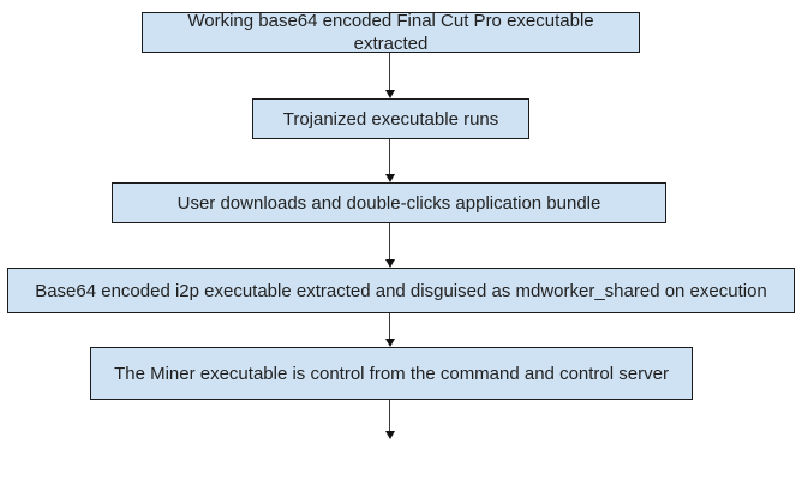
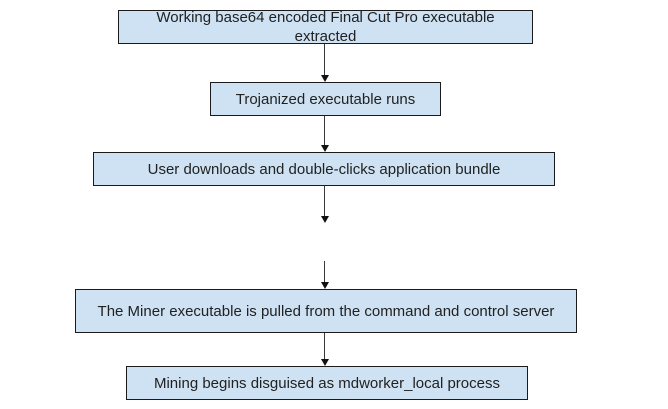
  Working base64 encoded Final Cut Pro executable extracted
  Trojanized executable runs
  User downloads and double-clicks application bundle
- Base64 encoded i2p executable extracted and disguised as mdworker_shared on execution
- The Miner executable is control from the command and control server
+ The Miner executable is pulled from the command and control server
+ Mining begins disguised as mdworker_local process
